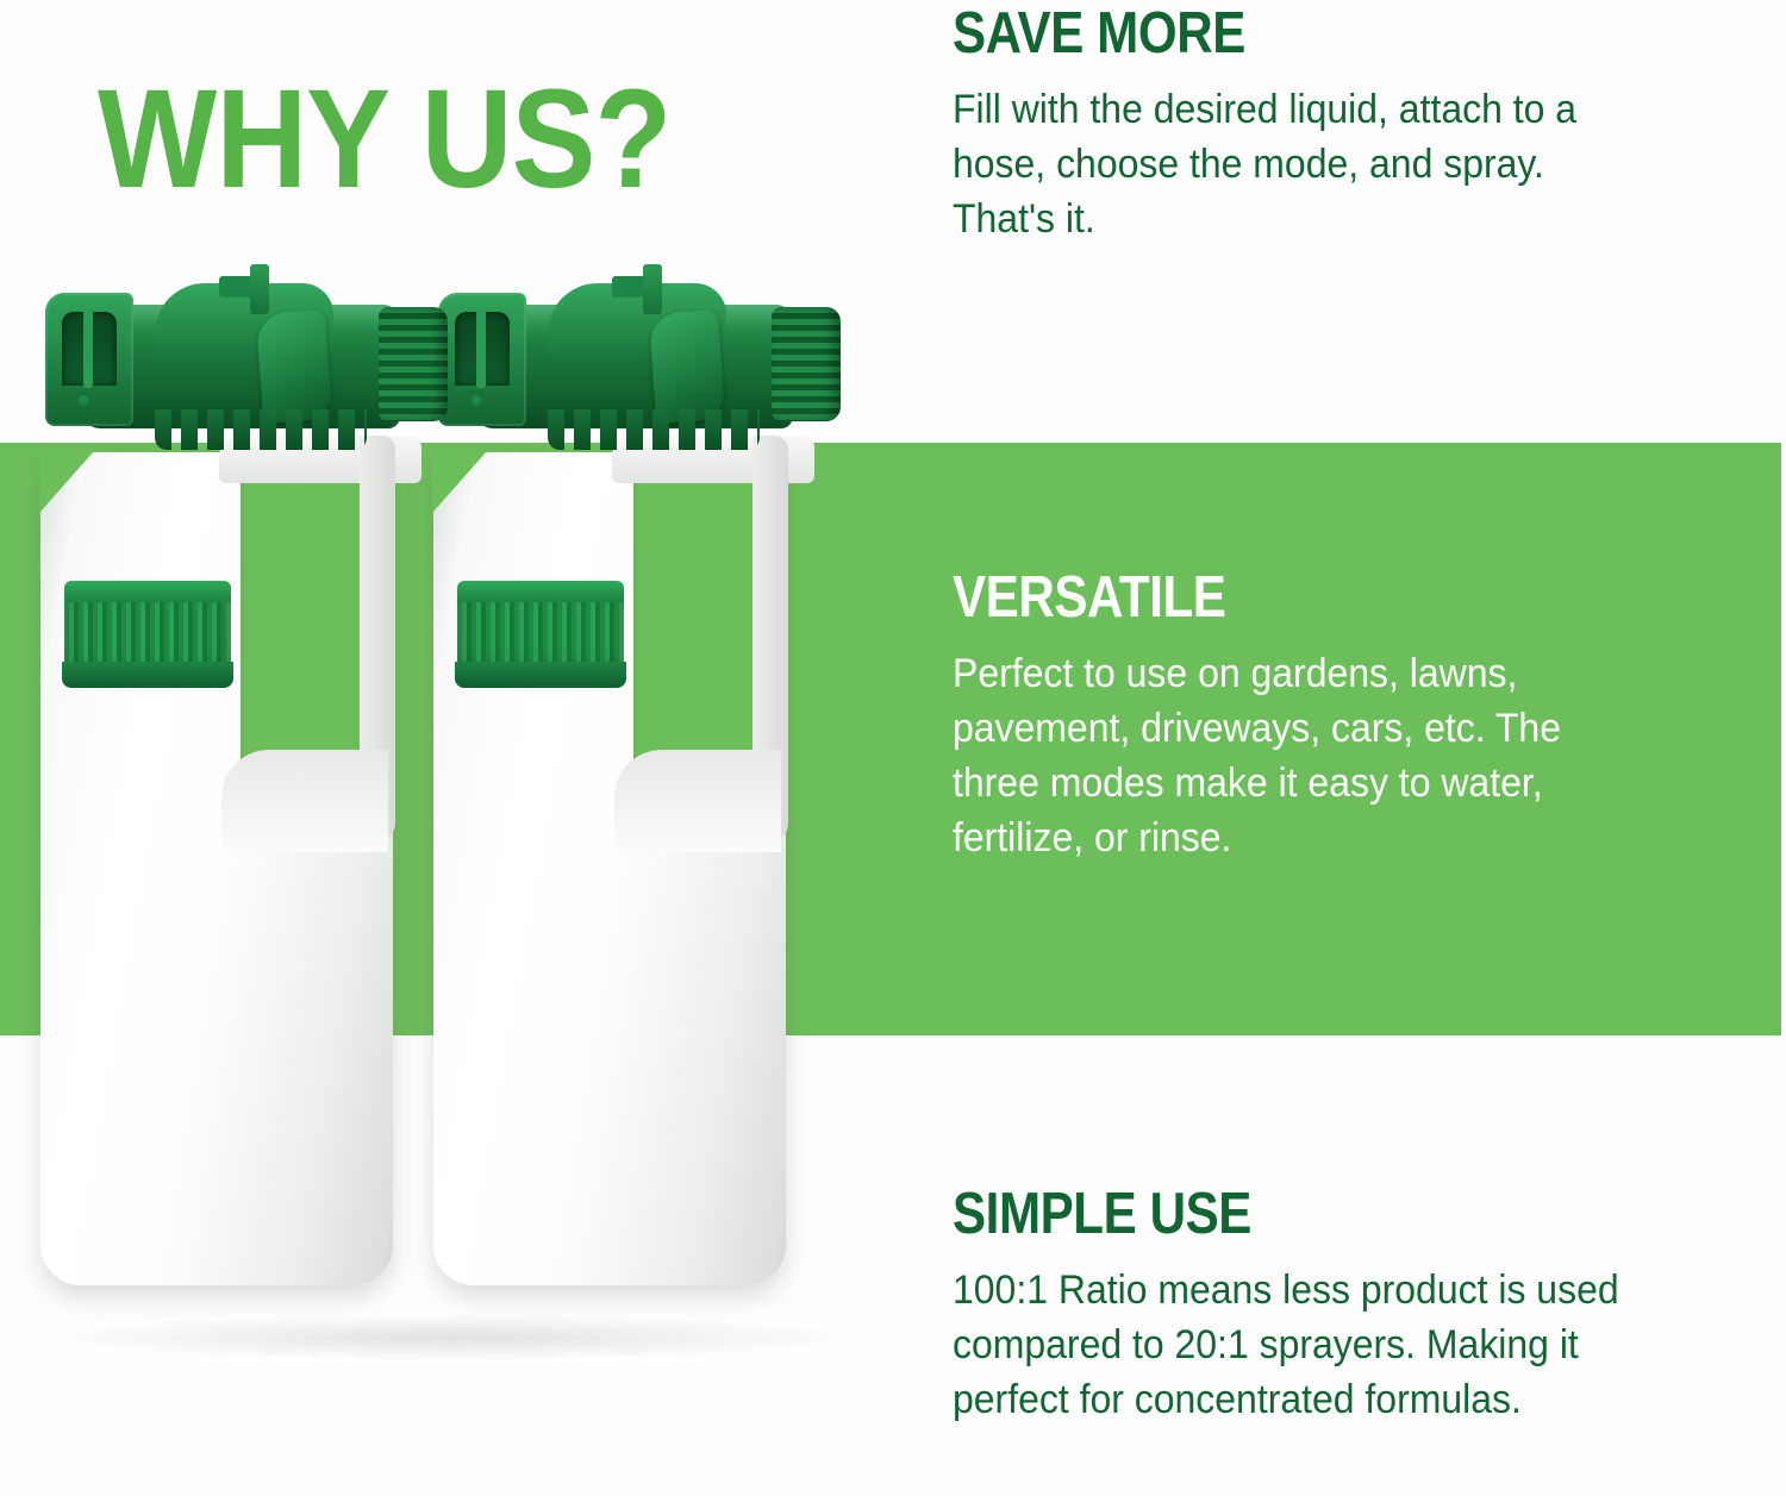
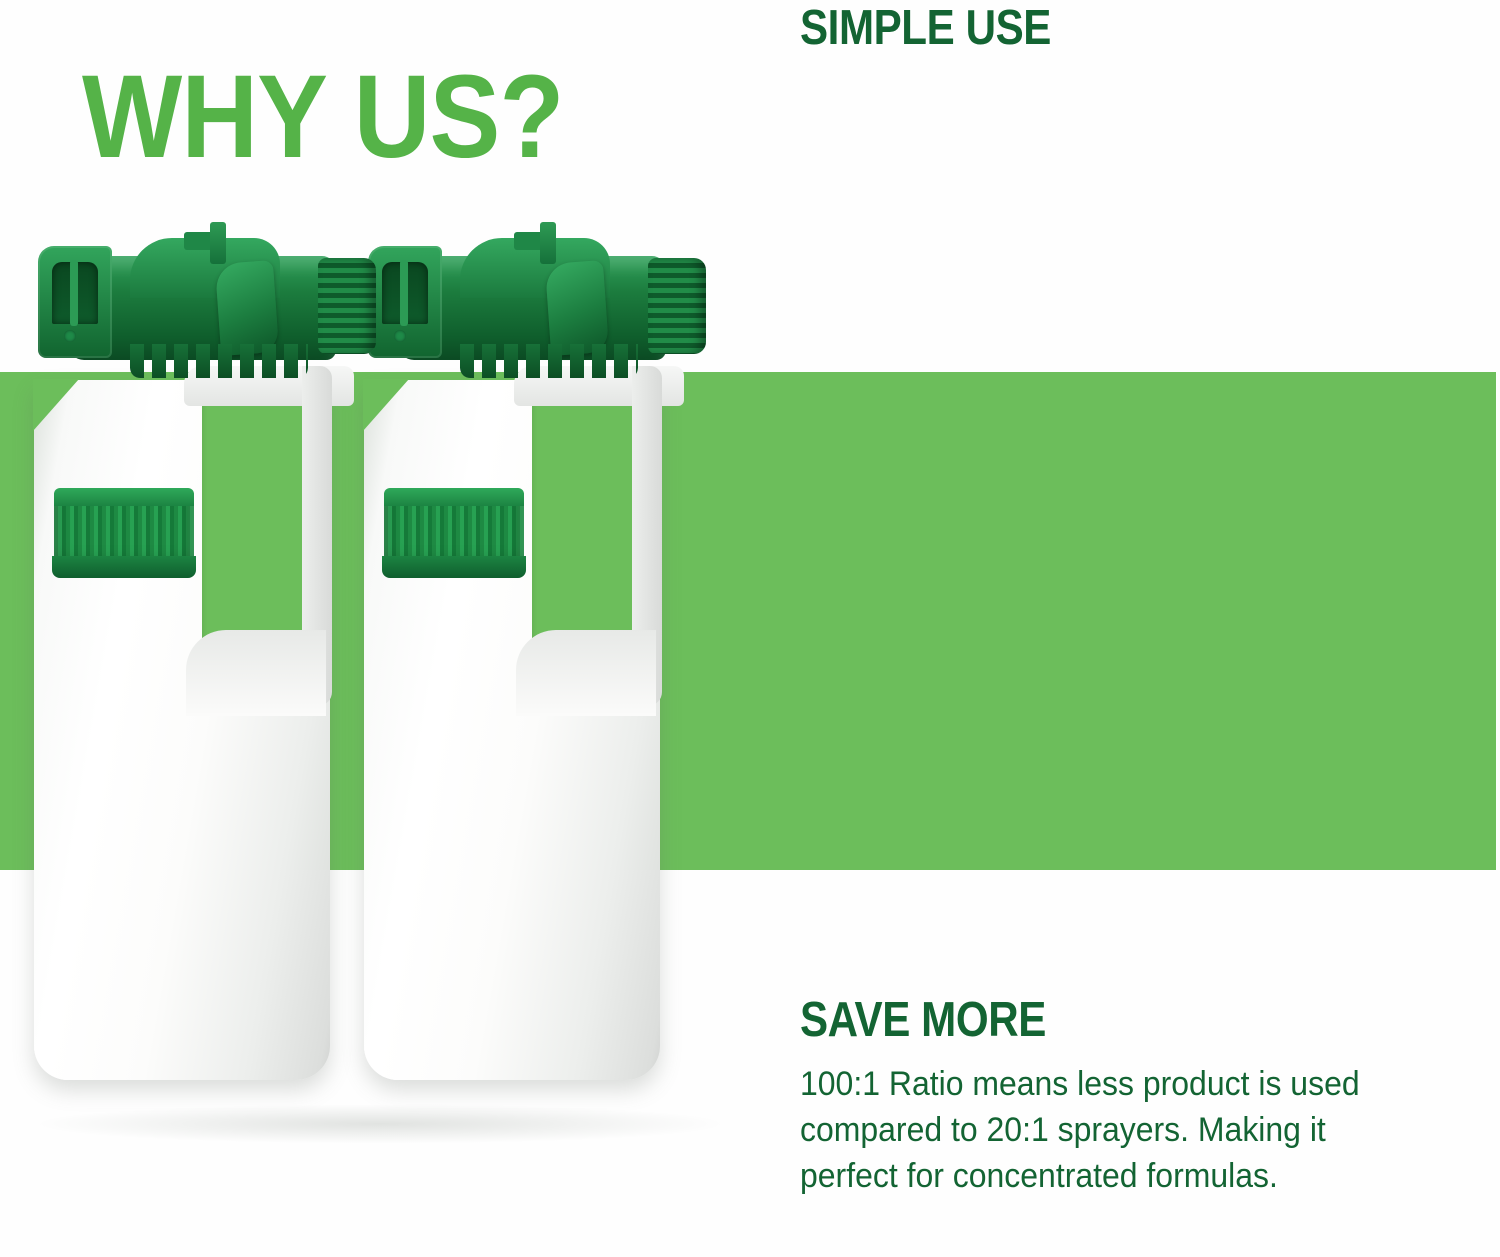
  WHY US?
- SAVE MORE
+ SIMPLE USE
- Fill with the desired liquid, attach to a hose, choose the mode, and spray. That's it.
- VERSATILE
- Perfect to use on gardens, lawns, pavement, driveways, cars, etc. The three modes make it easy to water, fertilize, or rinse.
- SIMPLE USE
+ SAVE MORE
  100:1 Ratio means less product is used compared to 20:1 sprayers. Making it perfect for concentrated formulas.
